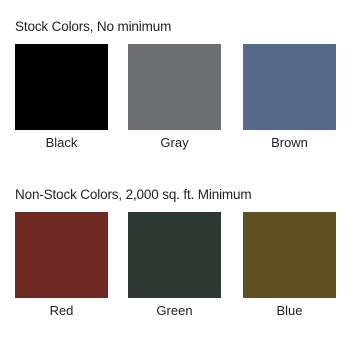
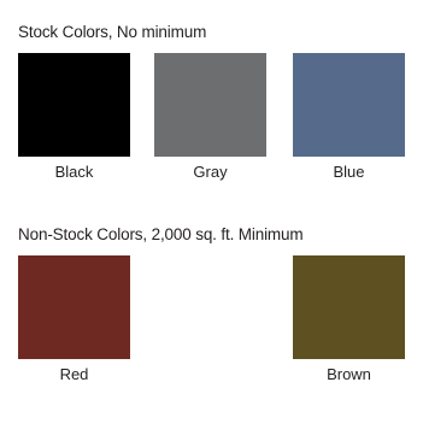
  Stock Colors, No minimum
  Black
  Gray
- Brown
+ Blue
  Non-Stock Colors, 2,000 sq. ft. Minimum
  Red
- Green
- Blue
+ Brown
